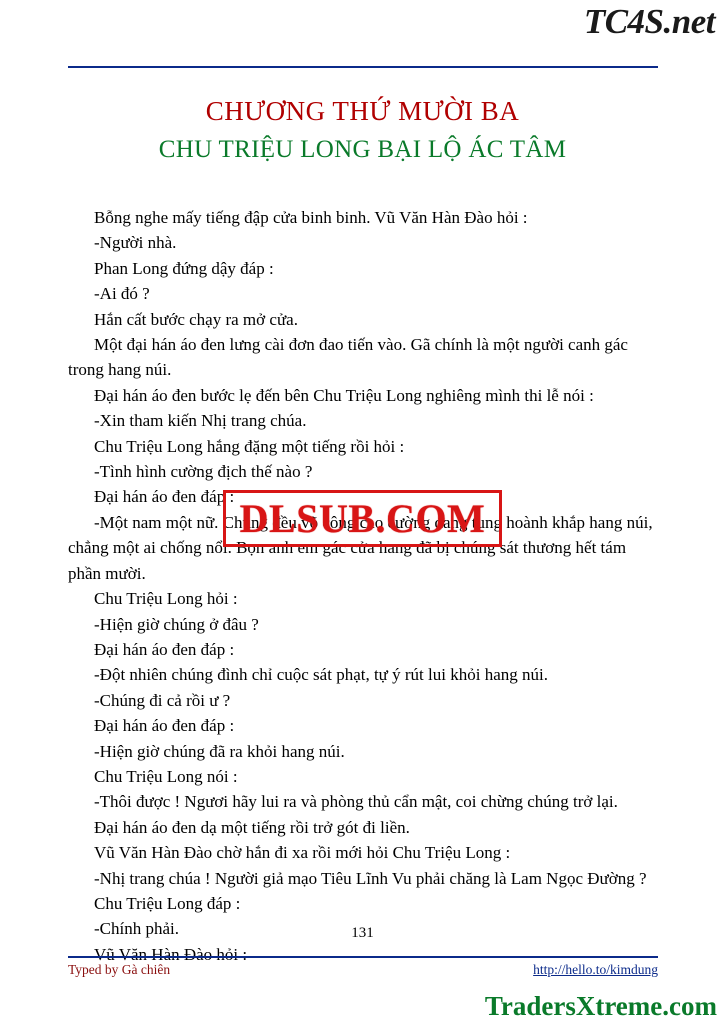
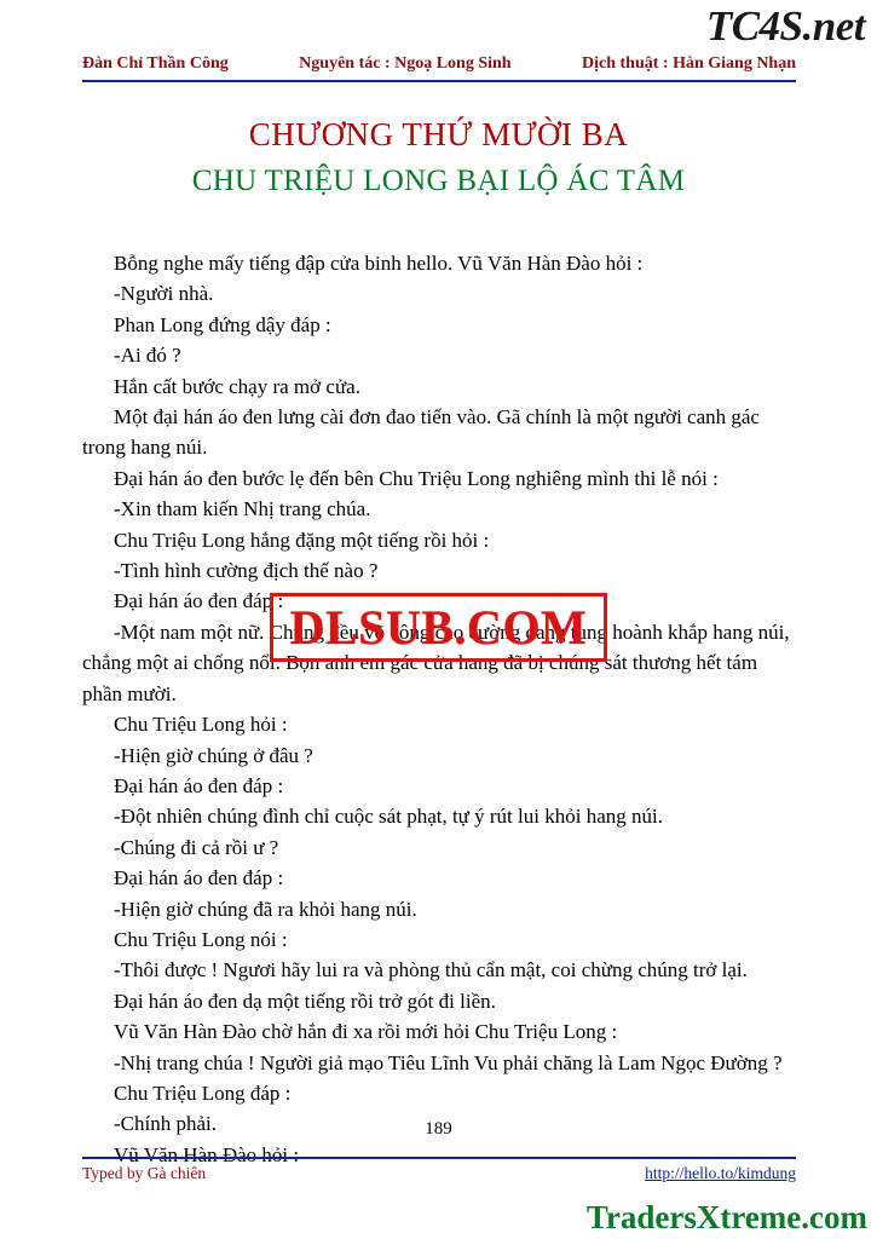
  TC4S.net
+ Đàn Chỉ Thần Công
+ Nguyên tác : Ngoạ Long Sinh
+ Dịch thuật : Hàn Giang Nhạn
  CHƯƠNG THỨ MƯỜI BA
  CHU TRIỆU LONG BẠI LỘ ÁC TÂM
- Bỗng nghe mấy tiếng đập cửa binh binh. Vũ Văn Hàn Đào hỏi :
+ Bỗng nghe mấy tiếng đập cửa binh hello. Vũ Văn Hàn Đào hỏi :
  -Người nhà.
  Phan Long đứng dậy đáp :
  -Ai đó ?
  Hắn cất bước chạy ra mở cửa.
  Một đại hán áo đen lưng cài đơn đao tiến vào. Gã chính là một người canh gác trong hang núi.
  Đại hán áo đen bước lẹ đến bên Chu Triệu Long nghiêng mình thi lễ nói :
  -Xin tham kiến Nhị trang chúa.
  Chu Triệu Long hắng đặng một tiếng rồi hỏi :
  -Tình hình cường địch thế nào ?
  Đại hán áo đen đáp :
  -Một nam một nữ. Chúng đều võ công cao cường đang tung hoành khắp hang núi, chẳng một ai chống nổi. Bọn anh em gác cửa hang đã bị chúng sát thương hết tám phần mười.
  Chu Triệu Long hỏi :
  -Hiện giờ chúng ở đâu ?
  Đại hán áo đen đáp :
  -Đột nhiên chúng đình chỉ cuộc sát phạt, tự ý rút lui khỏi hang núi.
  -Chúng đi cả rồi ư ?
  Đại hán áo đen đáp :
  -Hiện giờ chúng đã ra khỏi hang núi.
  Chu Triệu Long nói :
  -Thôi được ! Ngươi hãy lui ra và phòng thủ cẩn mật, coi chừng chúng trở lại.
  Đại hán áo đen dạ một tiếng rồi trở gót đi liền.
  Vũ Văn Hàn Đào chờ hắn đi xa rồi mới hỏi Chu Triệu Long :
  -Nhị trang chúa ! Người giả mạo Tiêu Lĩnh Vu phải chăng là Lam Ngọc Đường ?
  Chu Triệu Long đáp :
  -Chính phải.
  Vũ Văn Hàn Đào hỏi :
  DLSUB.COM
- 131
+ 189
  Typed by Gà chiên
  http://hello.to/kimdung
  TradersXtreme.com
